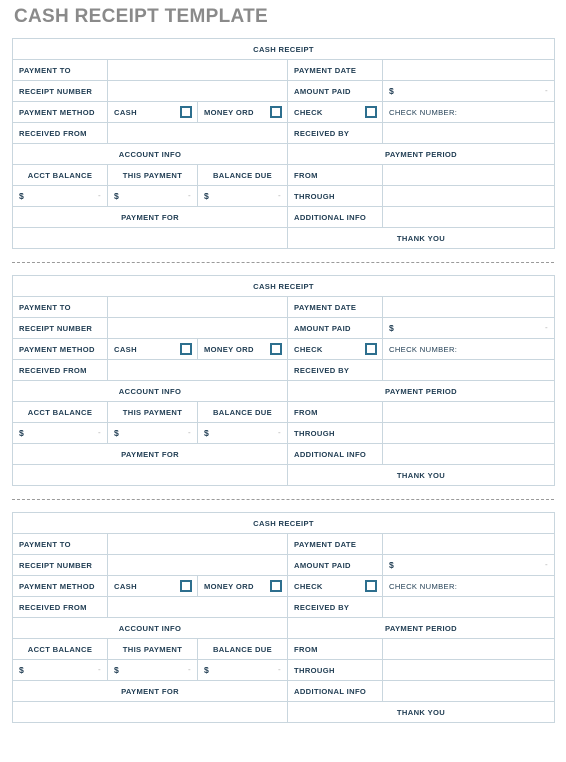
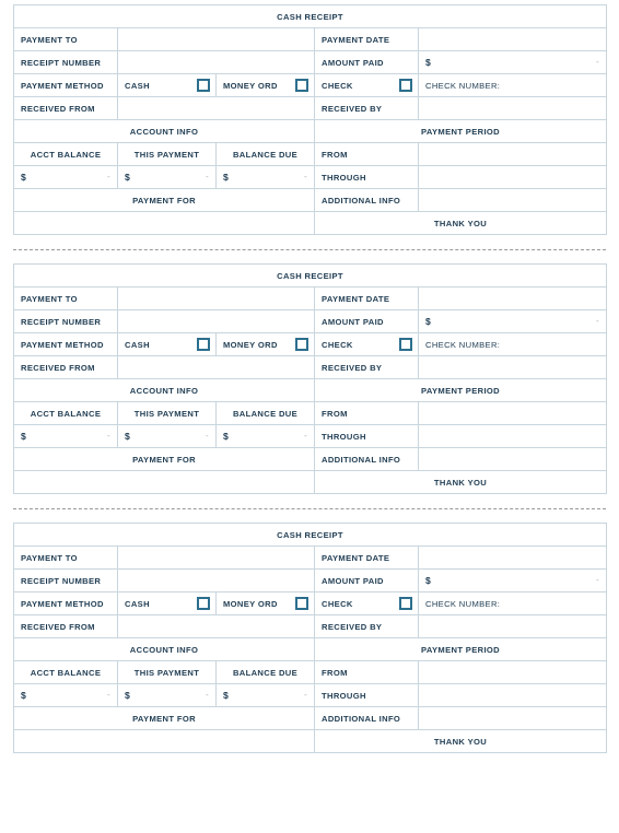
- CASH RECEIPT TEMPLATE
  CASH RECEIPT
  PAYMENT TO		PAYMENT DATE
  RECEIPT NUMBER		AMOUNT PAID	$ -
  PAYMENT METHOD	CASH	MONEY ORD	CHECK	CHECK NUMBER:
  RECEIVED FROM		RECEIVED BY
  ACCOUNT INFO	PAYMENT PERIOD
  ACCT BALANCE	THIS PAYMENT	BALANCE DUE	FROM
  $ -	$ -	$ -	THROUGH
  PAYMENT FOR	ADDITIONAL INFO
  	THANK YOU
  CASH RECEIPT
  PAYMENT TO		PAYMENT DATE
  RECEIPT NUMBER		AMOUNT PAID	$ -
  PAYMENT METHOD	CASH	MONEY ORD	CHECK	CHECK NUMBER:
  RECEIVED FROM		RECEIVED BY
  ACCOUNT INFO	PAYMENT PERIOD
  ACCT BALANCE	THIS PAYMENT	BALANCE DUE	FROM
  $ -	$ -	$ -	THROUGH
  PAYMENT FOR	ADDITIONAL INFO
  	THANK YOU
  CASH RECEIPT
  PAYMENT TO		PAYMENT DATE
  RECEIPT NUMBER		AMOUNT PAID	$ -
  PAYMENT METHOD	CASH	MONEY ORD	CHECK	CHECK NUMBER:
  RECEIVED FROM		RECEIVED BY
  ACCOUNT INFO	PAYMENT PERIOD
  ACCT BALANCE	THIS PAYMENT	BALANCE DUE	FROM
  $ -	$ -	$ -	THROUGH
  PAYMENT FOR	ADDITIONAL INFO
  	THANK YOU
